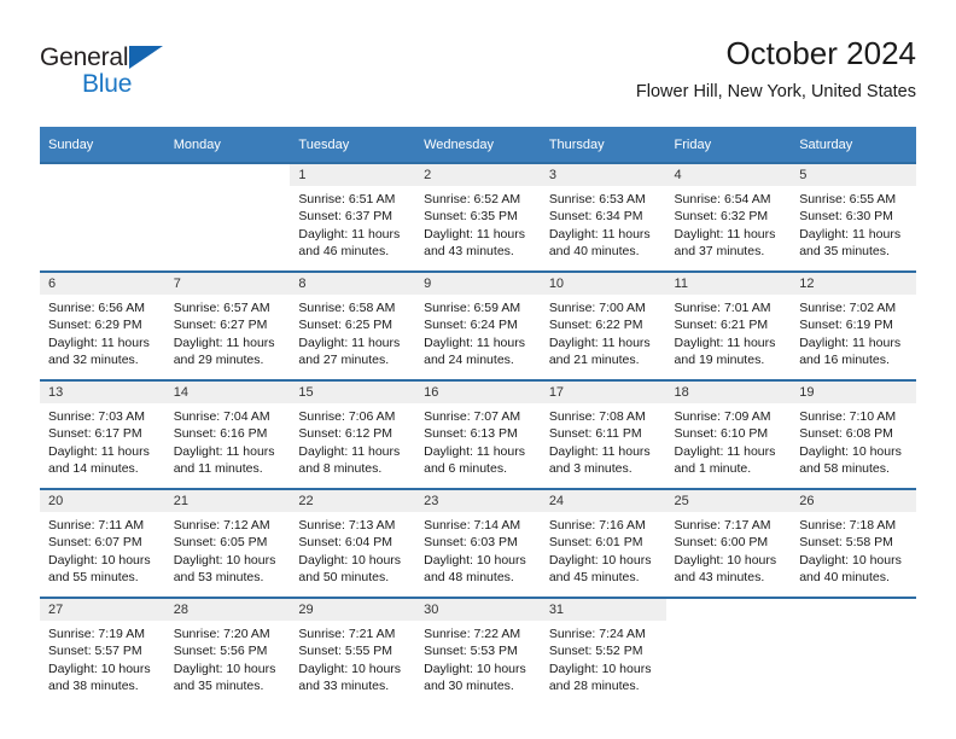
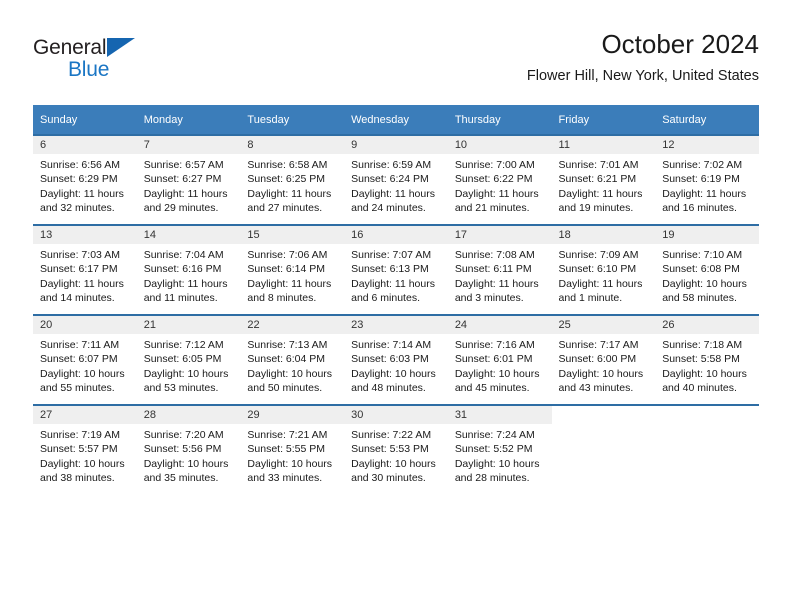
  General
  Blue
  October 2024
  Flower Hill, New York, United States
  Sunday	Monday	Tuesday	Wednesday	Thursday	Friday	Saturday
- 		1Sunrise: 6:51 AMSunset: 6:37 PMDaylight: 11 hoursand 46 minutes.	2Sunrise: 6:52 AMSunset: 6:35 PMDaylight: 11 hoursand 43 minutes.	3Sunrise: 6:53 AMSunset: 6:34 PMDaylight: 11 hoursand 40 minutes.	4Sunrise: 6:54 AMSunset: 6:32 PMDaylight: 11 hoursand 37 minutes.	5Sunrise: 6:55 AMSunset: 6:30 PMDaylight: 11 hoursand 35 minutes.
  6Sunrise: 6:56 AMSunset: 6:29 PMDaylight: 11 hoursand 32 minutes.	7Sunrise: 6:57 AMSunset: 6:27 PMDaylight: 11 hoursand 29 minutes.	8Sunrise: 6:58 AMSunset: 6:25 PMDaylight: 11 hoursand 27 minutes.	9Sunrise: 6:59 AMSunset: 6:24 PMDaylight: 11 hoursand 24 minutes.	10Sunrise: 7:00 AMSunset: 6:22 PMDaylight: 11 hoursand 21 minutes.	11Sunrise: 7:01 AMSunset: 6:21 PMDaylight: 11 hoursand 19 minutes.	12Sunrise: 7:02 AMSunset: 6:19 PMDaylight: 11 hoursand 16 minutes.
- 13Sunrise: 7:03 AMSunset: 6:17 PMDaylight: 11 hoursand 14 minutes.	14Sunrise: 7:04 AMSunset: 6:16 PMDaylight: 11 hoursand 11 minutes.	15Sunrise: 7:06 AMSunset: 6:12 PMDaylight: 11 hoursand 8 minutes.	16Sunrise: 7:07 AMSunset: 6:13 PMDaylight: 11 hoursand 6 minutes.	17Sunrise: 7:08 AMSunset: 6:11 PMDaylight: 11 hoursand 3 minutes.	18Sunrise: 7:09 AMSunset: 6:10 PMDaylight: 11 hoursand 1 minute.	19Sunrise: 7:10 AMSunset: 6:08 PMDaylight: 10 hoursand 58 minutes.
+ 13Sunrise: 7:03 AMSunset: 6:17 PMDaylight: 11 hoursand 14 minutes.	14Sunrise: 7:04 AMSunset: 6:16 PMDaylight: 11 hoursand 11 minutes.	15Sunrise: 7:06 AMSunset: 6:14 PMDaylight: 11 hoursand 8 minutes.	16Sunrise: 7:07 AMSunset: 6:13 PMDaylight: 11 hoursand 6 minutes.	17Sunrise: 7:08 AMSunset: 6:11 PMDaylight: 11 hoursand 3 minutes.	18Sunrise: 7:09 AMSunset: 6:10 PMDaylight: 11 hoursand 1 minute.	19Sunrise: 7:10 AMSunset: 6:08 PMDaylight: 10 hoursand 58 minutes.
  20Sunrise: 7:11 AMSunset: 6:07 PMDaylight: 10 hoursand 55 minutes.	21Sunrise: 7:12 AMSunset: 6:05 PMDaylight: 10 hoursand 53 minutes.	22Sunrise: 7:13 AMSunset: 6:04 PMDaylight: 10 hoursand 50 minutes.	23Sunrise: 7:14 AMSunset: 6:03 PMDaylight: 10 hoursand 48 minutes.	24Sunrise: 7:16 AMSunset: 6:01 PMDaylight: 10 hoursand 45 minutes.	25Sunrise: 7:17 AMSunset: 6:00 PMDaylight: 10 hoursand 43 minutes.	26Sunrise: 7:18 AMSunset: 5:58 PMDaylight: 10 hoursand 40 minutes.
  27Sunrise: 7:19 AMSunset: 5:57 PMDaylight: 10 hoursand 38 minutes.	28Sunrise: 7:20 AMSunset: 5:56 PMDaylight: 10 hoursand 35 minutes.	29Sunrise: 7:21 AMSunset: 5:55 PMDaylight: 10 hoursand 33 minutes.	30Sunrise: 7:22 AMSunset: 5:53 PMDaylight: 10 hoursand 30 minutes.	31Sunrise: 7:24 AMSunset: 5:52 PMDaylight: 10 hoursand 28 minutes.
